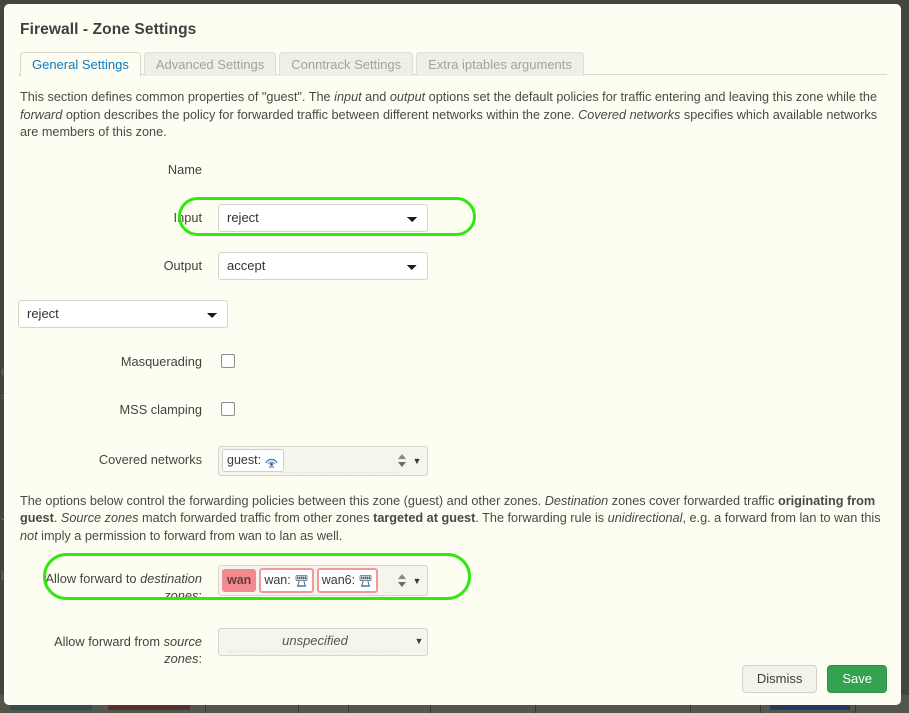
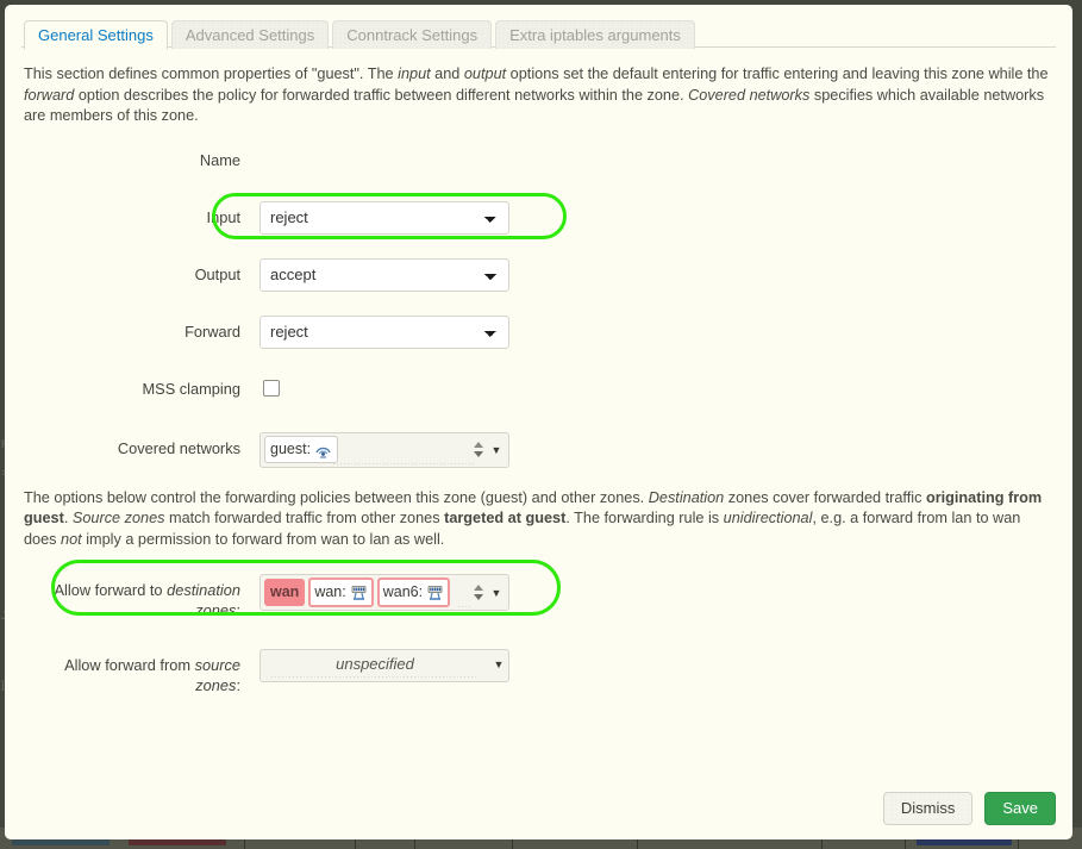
  ]
- Firewall - Zone Settings
  General Settings Advanced Settings Conntrack Settings Extra iptables arguments
- This section defines common properties of "guest". The input and output options set the default policies for traffic entering and leaving this zone while the forward option describes the policy for forwarded traffic between different networks within the zone. Covered networks specifies which available networks are members of this zone.
+ This section defines common properties of "guest". The input and output options set the default entering for traffic entering and leaving this zone while the forward option describes the policy for forwarded traffic between different networks within the zone. Covered networks specifies which available networks are members of this zone.
  Name
  Input
  reject
  Output
  accept
+ Forward
  reject
- Masquerading
  MSS clamping
  Covered networks
  guest:
  ▼
- The options below control the forwarding policies between this zone (guest) and other zones. Destination zones cover forwarded traffic originating from guest. Source zones match forwarded traffic from other zones targeted at guest. The forwarding rule is unidirectional, e.g. a forward from lan to wan this not imply a permission to forward from wan to lan as well.
+ The options below control the forwarding policies between this zone (guest) and other zones. Destination zones cover forwarded traffic originating from guest. Source zones match forwarded traffic from other zones targeted at guest. The forwarding rule is unidirectional, e.g. a forward from lan to wan does not imply a permission to forward from wan to lan as well.
  Allow forward to destination
  zones:
  wan
  wan:
  wan6:
  ▼
  Allow forward from source
  zones:
  unspecified
  ▼
  Dismiss
  Save
